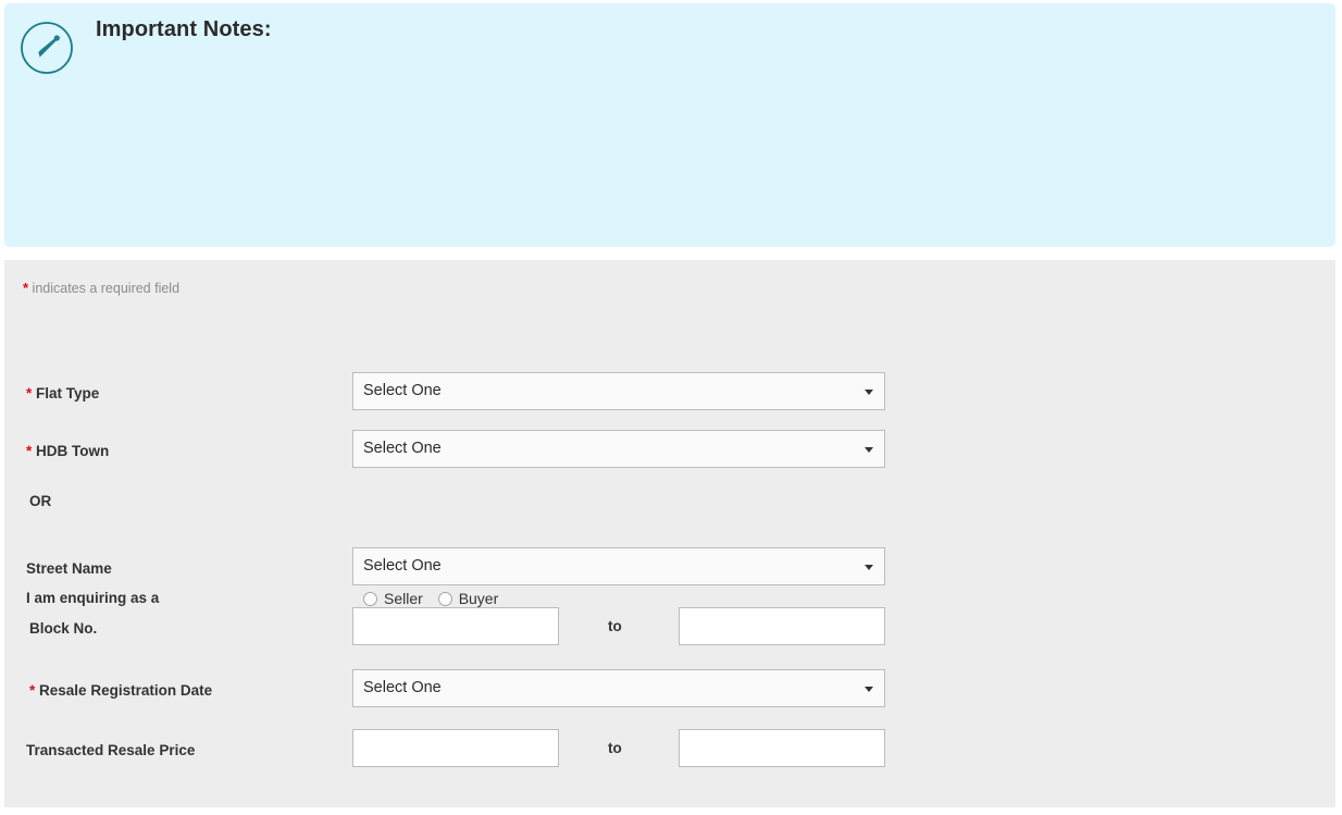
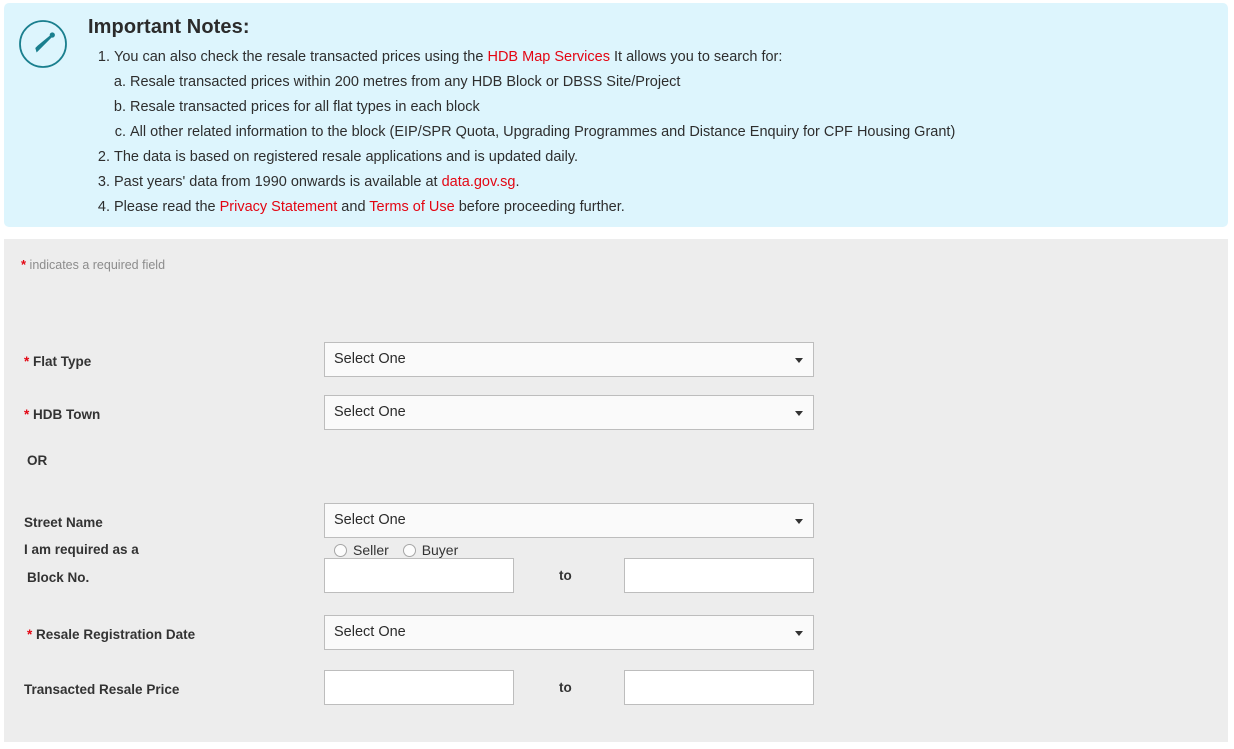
  Important Notes:
+ 1. You can also check the resale transacted prices using the HDB Map Services It allows you to search for:
+ a. Resale transacted prices within 200 metres from any HDB Block or DBSS Site/Project
+ b. Resale transacted prices for all flat types in each block
+ c. All other related information to the block (EIP/SPR Quota, Upgrading Programmes and Distance Enquiry for CPF Housing Grant)
+ 2. The data is based on registered resale applications and is updated daily.
+ 3. Past years' data from 1990 onwards is available at data.gov.sg.
+ 4. Please read the Privacy Statement and Terms of Use before proceeding further.
  * indicates a required field
- I am enquiring as a
+ I am required as a
  Seller Buyer
  * Flat Type
  Select One
  * HDB Town
  Select One
  OR
  Street Name
  Select One
  Block No.
  to
  * Resale Registration Date
  Select One
  Transacted Resale Price
  to
